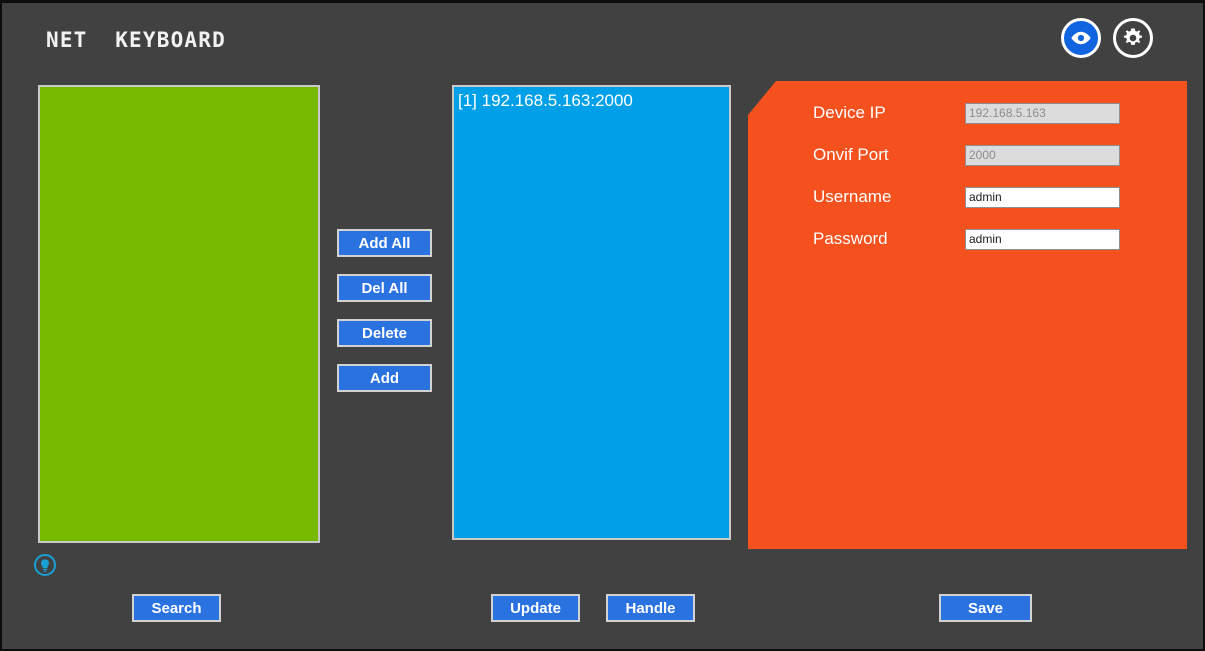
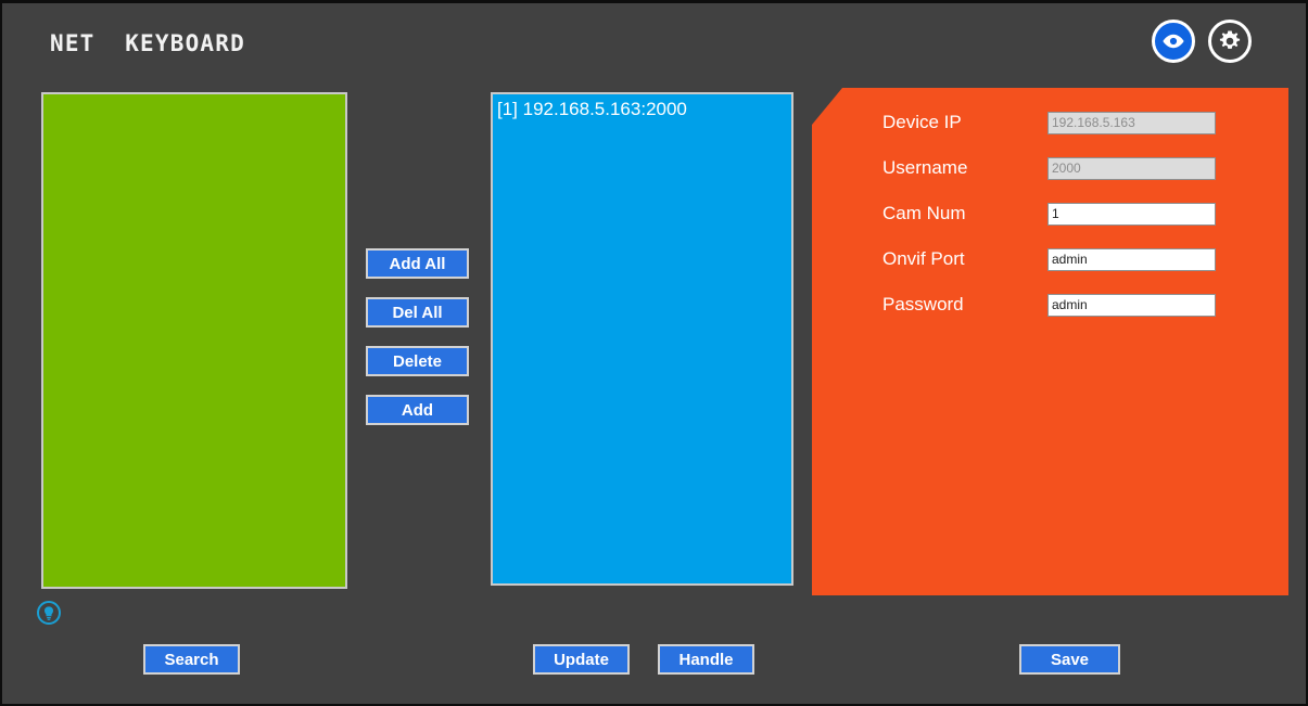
  NET KEYBOARD
  [1] 192.168.5.163:2000
  Add All
  Del All
  Delete
  Add
  Device IP
  192.168.5.163
- Onvif Port
+ Username
  2000
+ Cam Num
+ 1
- Username
+ Onvif Port
  admin
  Password
  admin
  Search
  Update
  Handle
  Save
